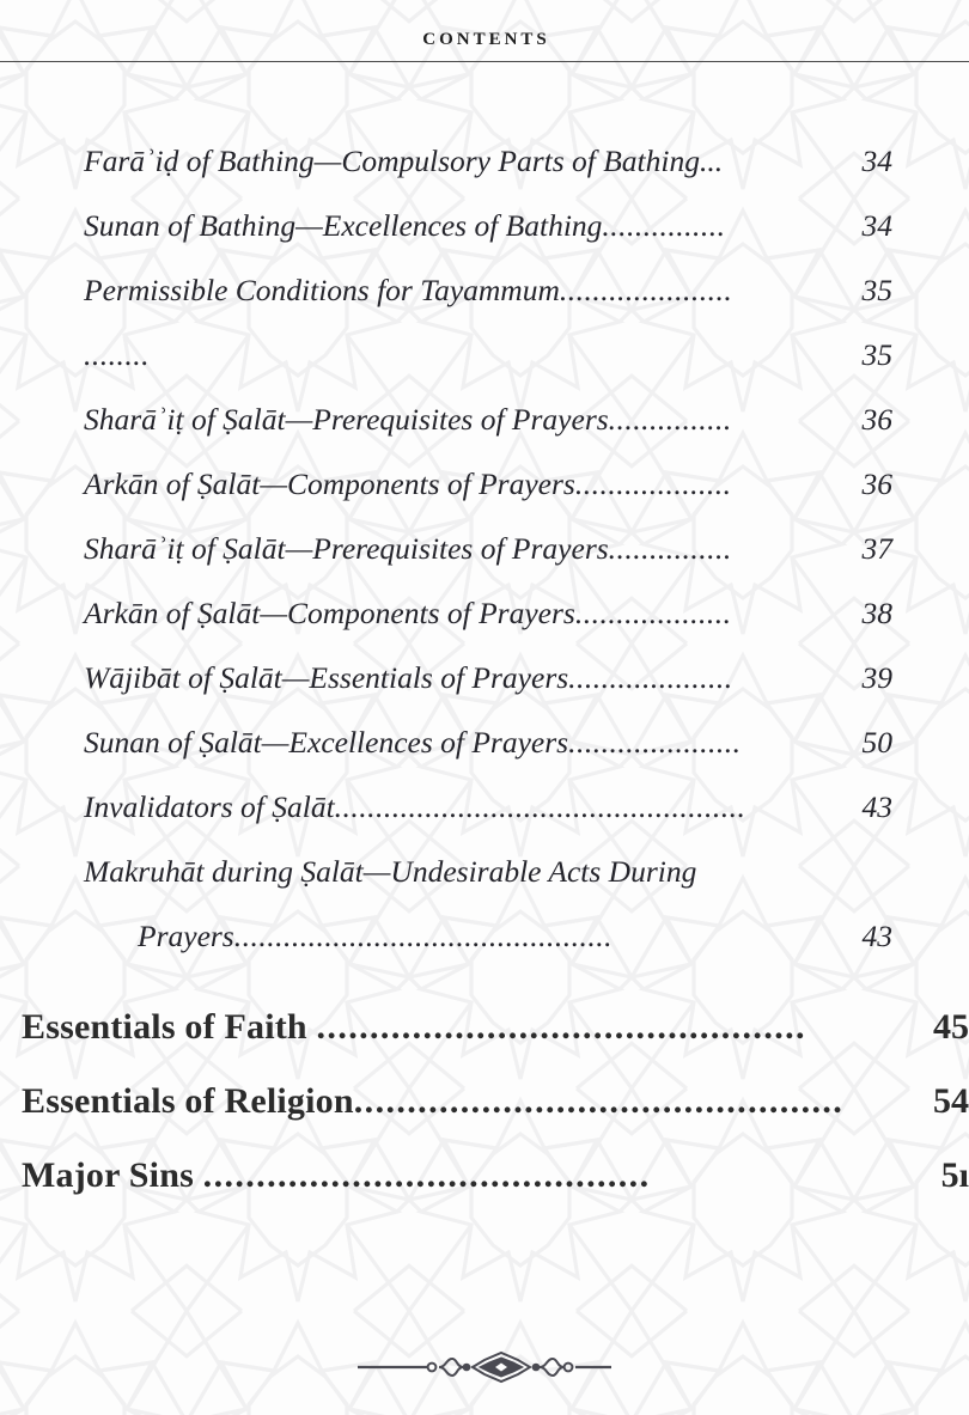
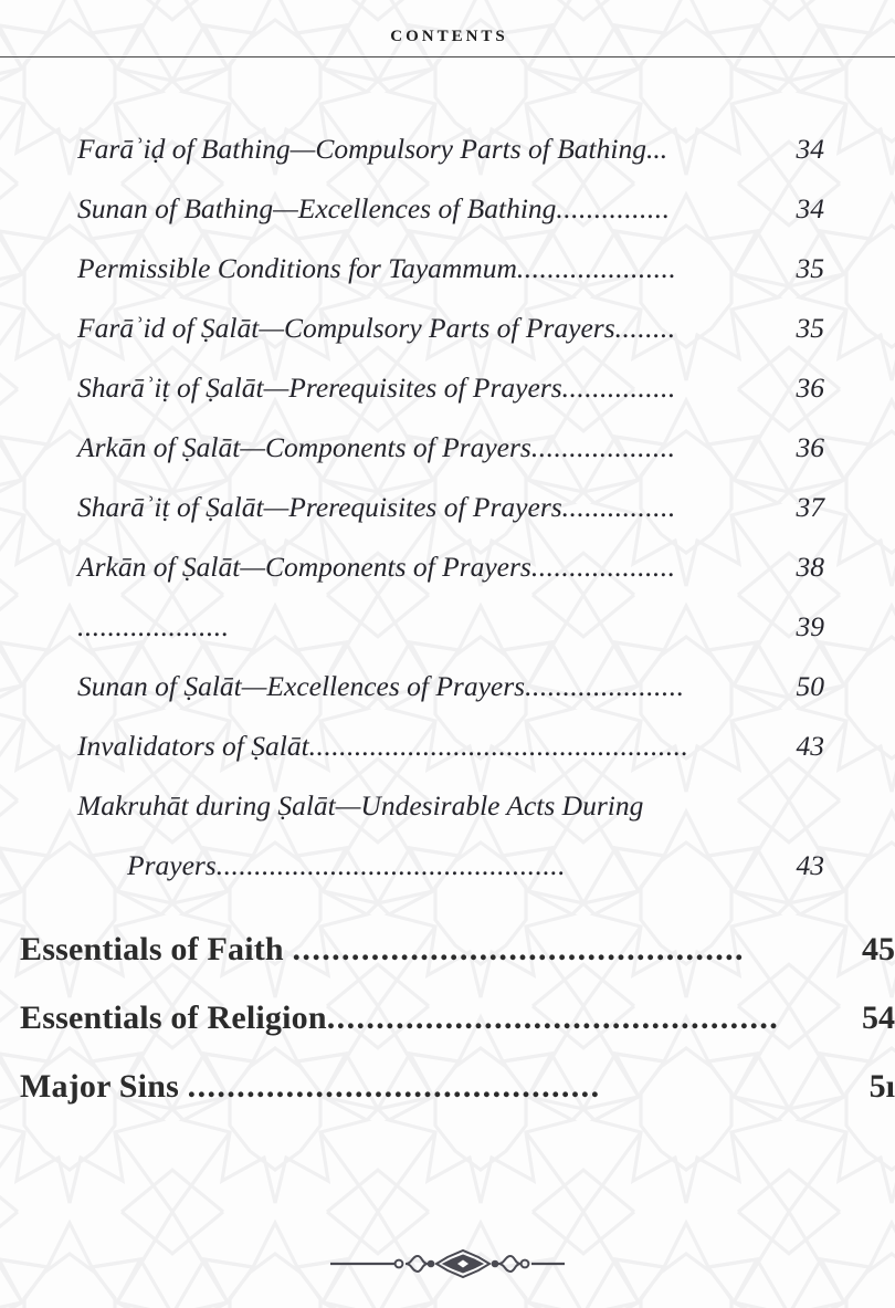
  CONTENTS
  Farāʾiḍ of Bathing—Compulsory Parts of Bathing
  ...
  34
  Sunan of Bathing—Excellences of Bathing
  ...............
  34
  Permissible Conditions for Tayammum
  .....................
  35
+ Farāʾid of Ṣalāt—Compulsory Parts of Prayers
  ........
  35
  Sharāʾiṭ of Ṣalāt—Prerequisites of Prayers
  ...............
  36
  Arkān of Ṣalāt—Components of Prayers
  ...................
  36
  Sharāʾiṭ of Ṣalāt—Prerequisites of Prayers
  ...............
  37
  Arkān of Ṣalāt—Components of Prayers
  ...................
  38
- Wājibāt of Ṣalāt—Essentials of Prayers
  ....................
  39
  Sunan of Ṣalāt—Excellences of Prayers
  .....................
  50
  Invalidators of Ṣalāt
  ..................................................
  43
  Makruhāt during Ṣalāt—Undesirable Acts During
  Prayers
  ..............................................
  43
  Essentials of Faith
  ..............................................
  45
  Essentials of Religion
  ..............................................
  54
  Major Sins
  ..........................................
  5ı
